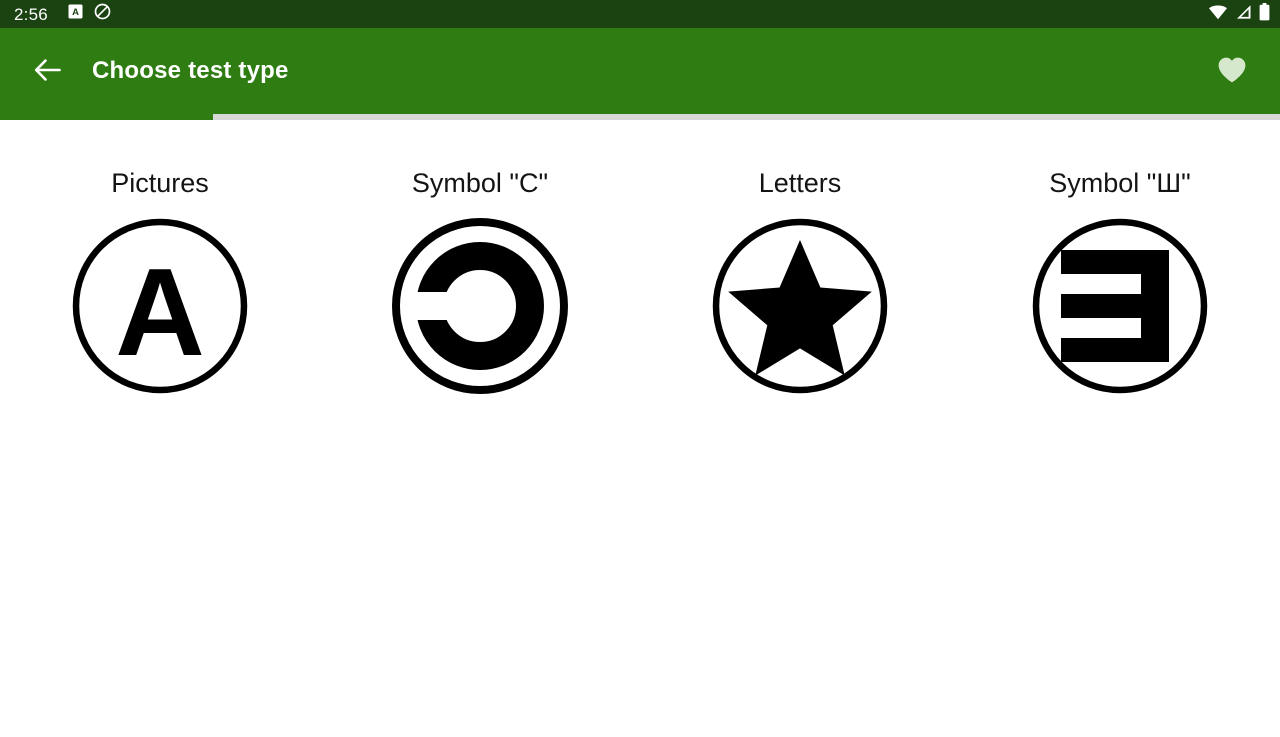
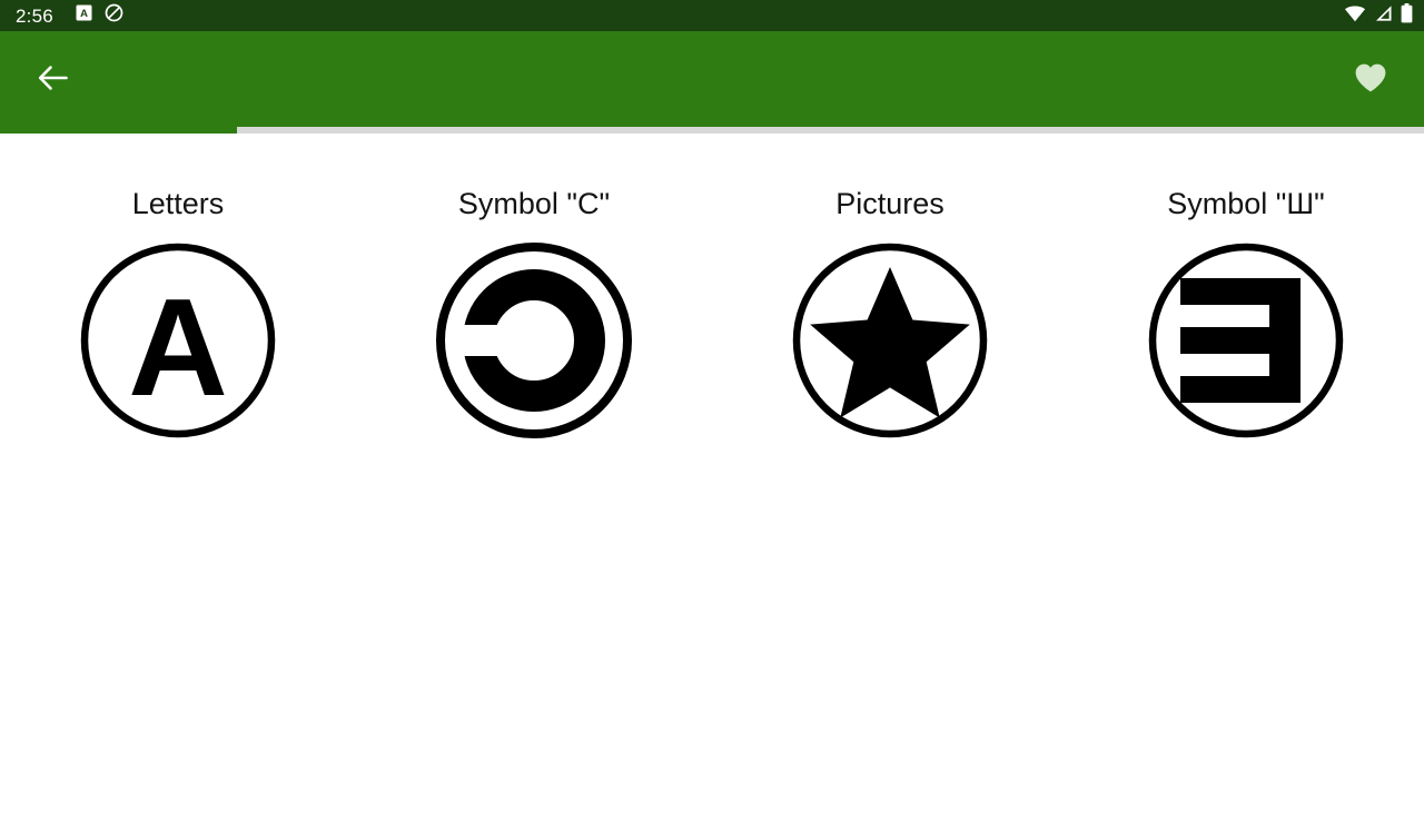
  2:56
  A
- Choose test type
- Pictures
+ Letters
  A
  Symbol "C"
- Letters
+ Pictures
  Symbol "Ш"
